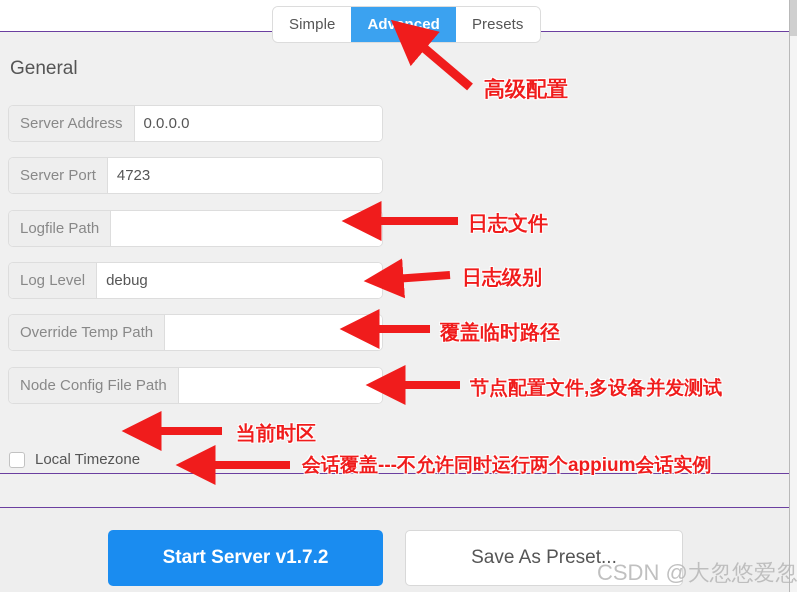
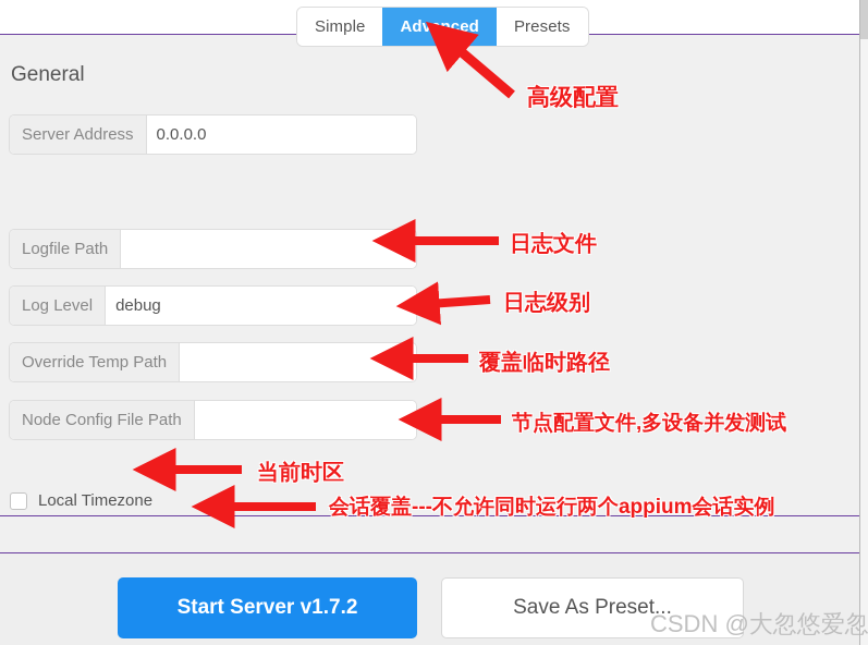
  Simple
  Advanced
  Presets
  General
  Server Address
  0.0.0.0
- Server Port
- 4723
  Logfile Path
  Log Level
  debug
  Override Temp Path
  Node Config File Path
  Local Timezone
  Start Server v1.7.2
  Save As Preset...
  高级配置
  日志文件
  日志级别
  覆盖临时路径
  节点配置文件,多设备并发测试
  当前时区
  会话覆盖---不允许同时运行两个appium会话实例
  CSDN @大忽悠爱忽
